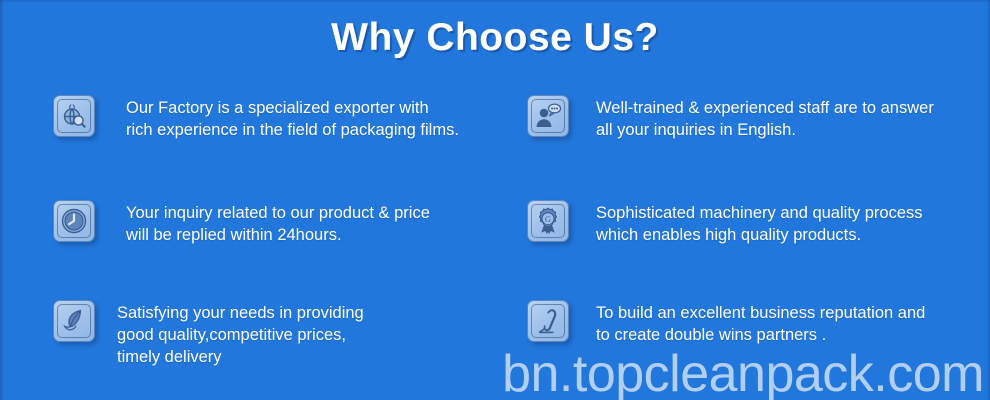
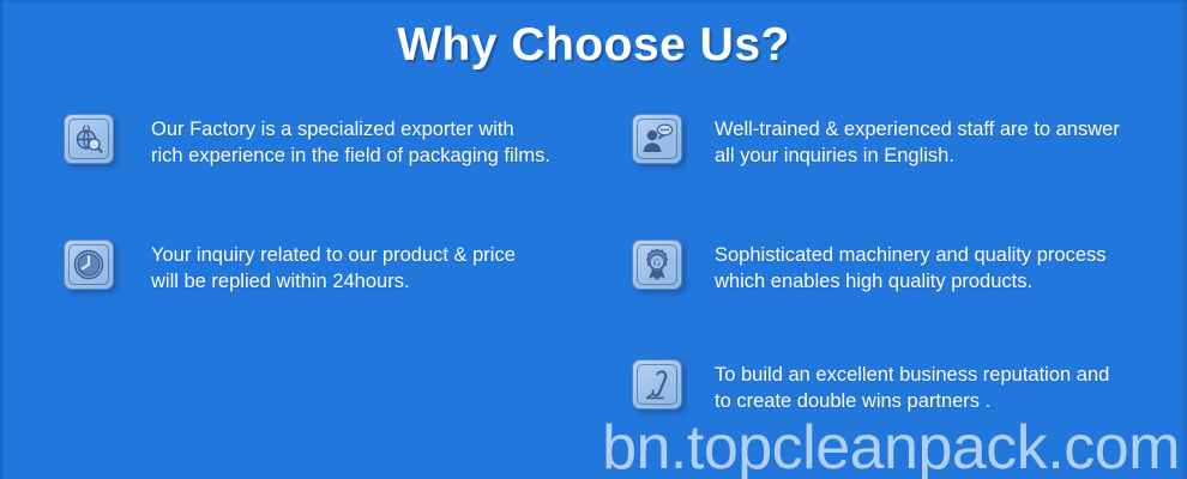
  Why Choose Us?
  Our Factory is a specialized exporter with
  rich experience in the field of packaging films.
  Your inquiry related to our product & price
  will be replied within 24hours.
- Satisfying your needs in providing
- good quality,competitive prices,
- timely delivery
  Well-trained & experienced staff are to answer
  all your inquiries in English.
  G
  Sophisticated machinery and quality process
  which enables high quality products.
  To build an excellent business reputation and
  to create double wins partners .
  bn.topcleanpack.com
